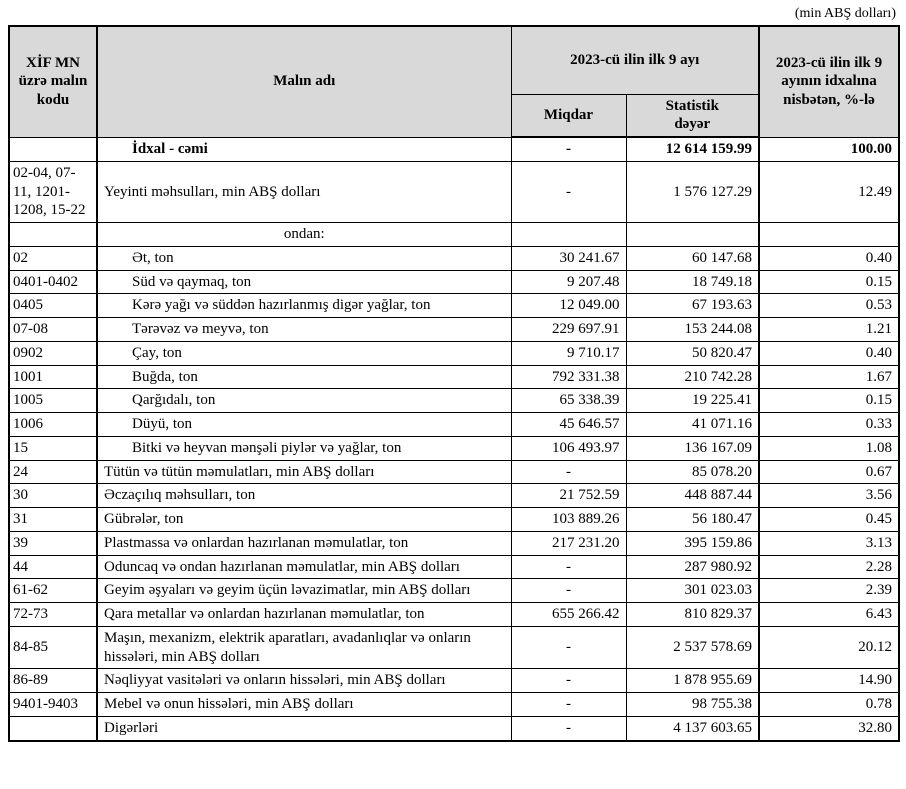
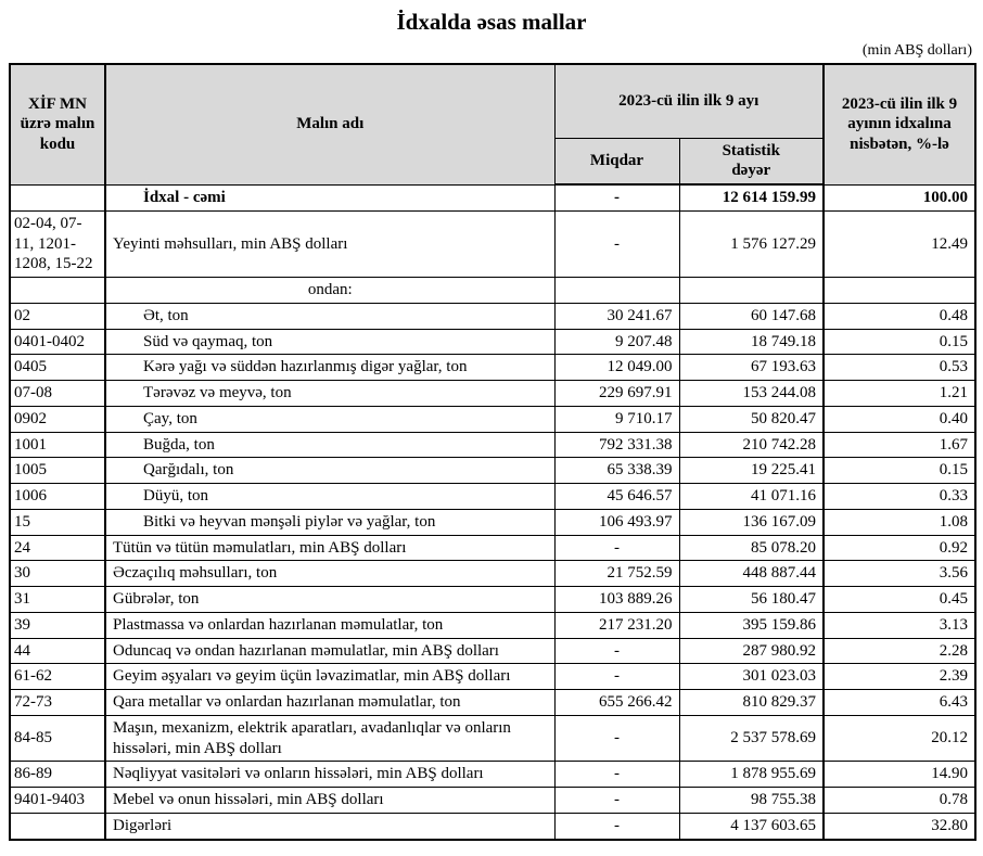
+ İdxalda əsas mallar
  (min ABŞ dolları)
  XİF MN üzrə malın kodu	Malın adı	2023-cü ilin ilk 9 ayı	2023-cü ilin ilk 9 ayının idxalına nisbətən, %-lə
  Miqdar	Statistik dəyər
  	İdxal - cəmi	-	12 614 159.99	100.00
  02-04, 07-11, 1201-1208, 15-22	Yeyinti məhsulları, min ABŞ dolları	-	1 576 127.29	12.49
  	ondan:
- 02	Ət, ton	30 241.67	60 147.68	0.40
+ 02	Ət, ton	30 241.67	60 147.68	0.48
  0401-0402	Süd və qaymaq, ton	9 207.48	18 749.18	0.15
  0405	Kərə yağı və süddən hazırlanmış digər yağlar, ton	12 049.00	67 193.63	0.53
  07-08	Tərəvəz və meyvə, ton	229 697.91	153 244.08	1.21
  0902	Çay, ton	9 710.17	50 820.47	0.40
  1001	Buğda, ton	792 331.38	210 742.28	1.67
  1005	Qarğıdalı, ton	65 338.39	19 225.41	0.15
  1006	Düyü, ton	45 646.57	41 071.16	0.33
  15	Bitki və heyvan mənşəli piylər və yağlar, ton	106 493.97	136 167.09	1.08
- 24	Tütün və tütün məmulatları, min ABŞ dolları	-	85 078.20	0.67
+ 24	Tütün və tütün məmulatları, min ABŞ dolları	-	85 078.20	0.92
  30	Əczaçılıq məhsulları, ton	21 752.59	448 887.44	3.56
  31	Gübrələr, ton	103 889.26	56 180.47	0.45
  39	Plastmassa və onlardan hazırlanan məmulatlar, ton	217 231.20	395 159.86	3.13
  44	Oduncaq və ondan hazırlanan məmulatlar, min ABŞ dolları	-	287 980.92	2.28
  61-62	Geyim əşyaları və geyim üçün ləvazimatlar, min ABŞ dolları	-	301 023.03	2.39
  72-73	Qara metallar və onlardan hazırlanan məmulatlar, ton	655 266.42	810 829.37	6.43
  84-85	Maşın, mexanizm, elektrik aparatları, avadanlıqlar və onların hissələri, min ABŞ dolları	-	2 537 578.69	20.12
  86-89	Nəqliyyat vasitələri və onların hissələri, min ABŞ dolları	-	1 878 955.69	14.90
  9401-9403	Mebel və onun hissələri, min ABŞ dolları	-	98 755.38	0.78
  	Digərləri	-	4 137 603.65	32.80
